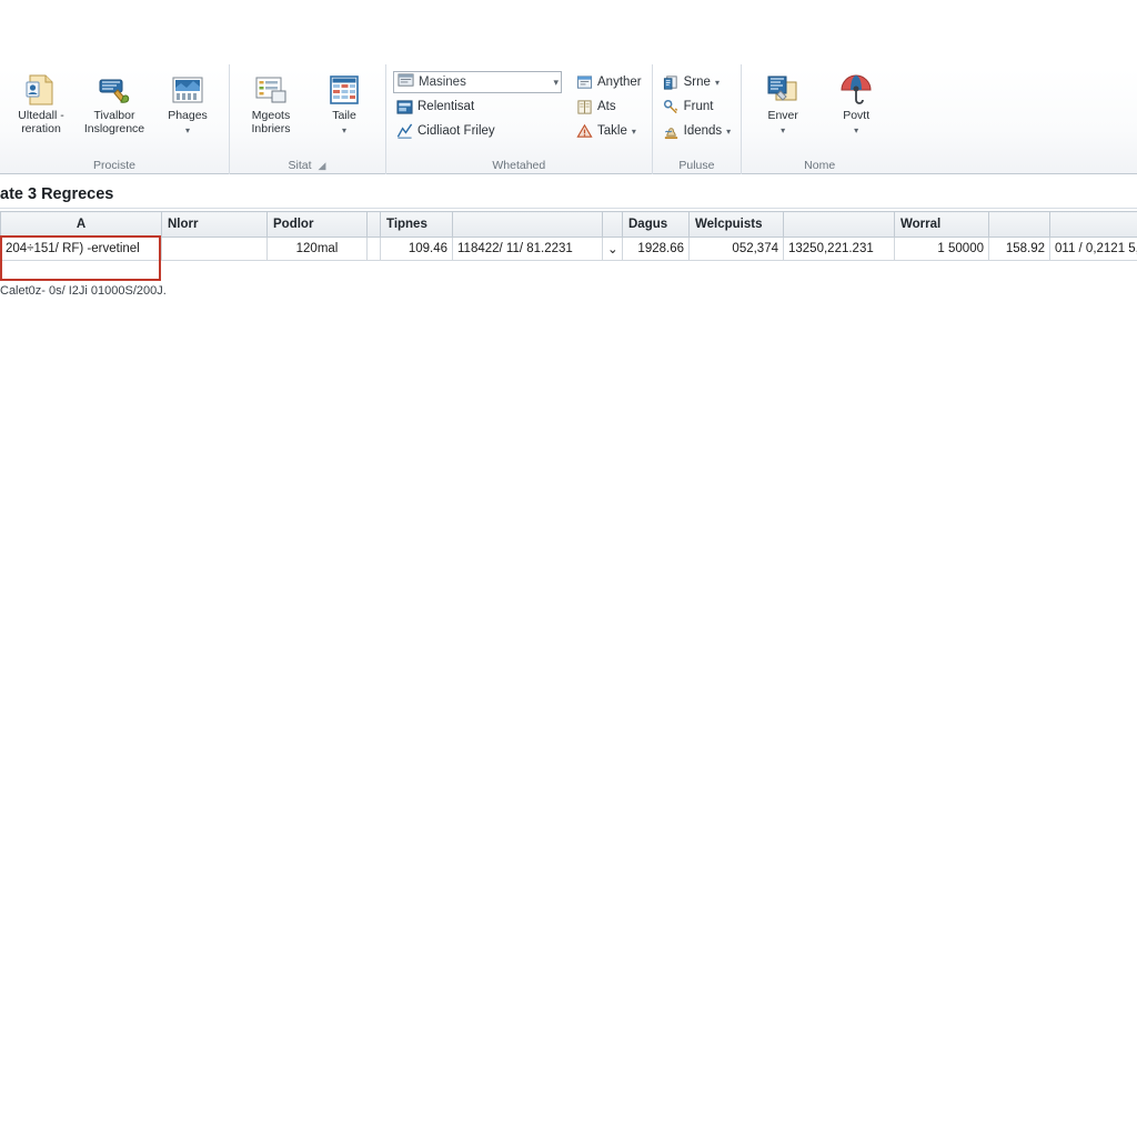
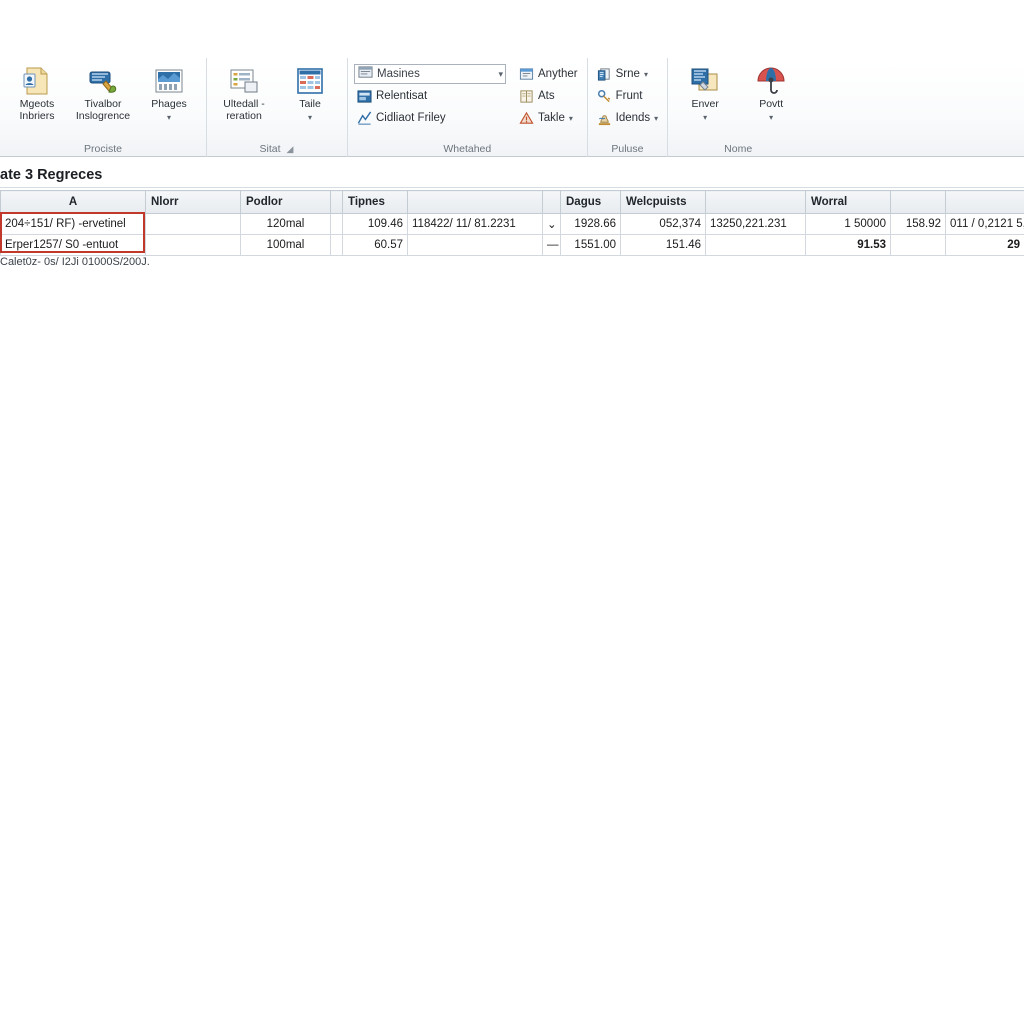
- Ultedall - reration
+ Mgeots Inbriers
  Tivalbor Inslogrence
  Phages
  ▾
  Prociste
- Mgeots Inbriers
+ Ultedall - reration
  Taile
  ▾
  Sitat
  ◢
  Masines
  ▾
  Relentisat
  Cidliaot Friley
  Anyther
  Ats
  Takle
  ▾
  Whetahed
  Srne
  ▾
  Frunt
  Idends
  ▾
  Puluse
  Enver
  ▾
  Povtt
  ▾
  Nome
  ate 3 Regreces
  A	Nlorr	Podlor		Tipnes			Dagus	Welcpuists		Worral
  204÷151/ RF) -ervetinel		120mal		109.46	118422/ 11/ 81.2231	⌄	1928.66	052,374	13250,221.231	1 50000	158.92	011 / 0,2121 5
+ Erper1257/ S0 -entuot		100mal		60.57		—	1551.00	151.46		91.53		29
  Calet0z- 0s/ I2Ji 01000S/200J.
